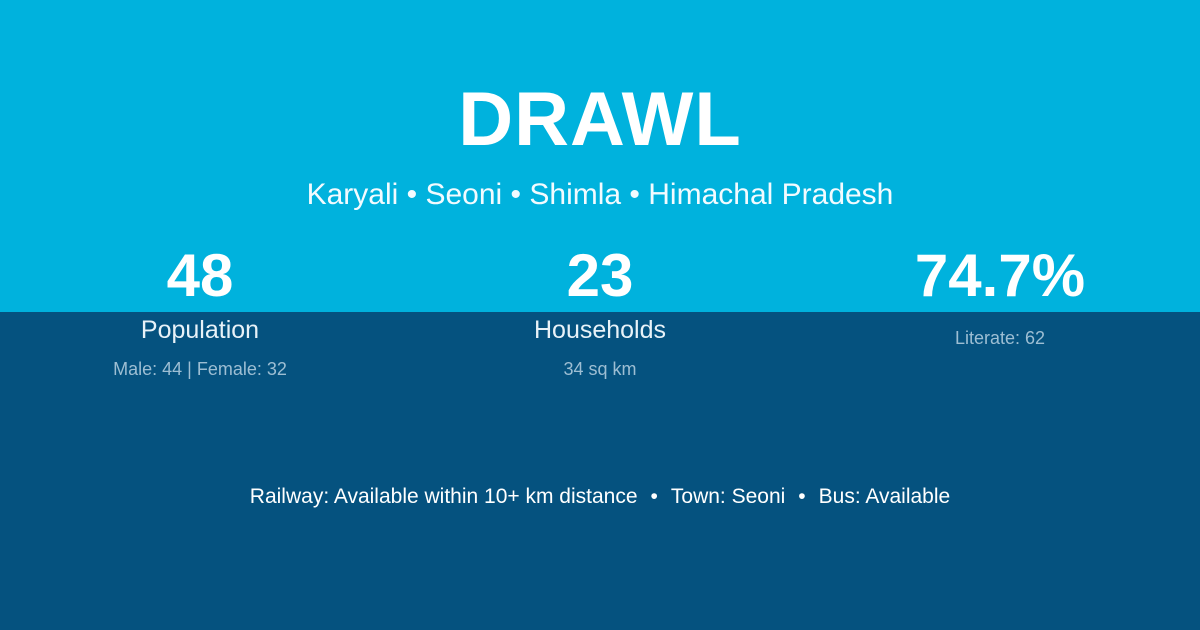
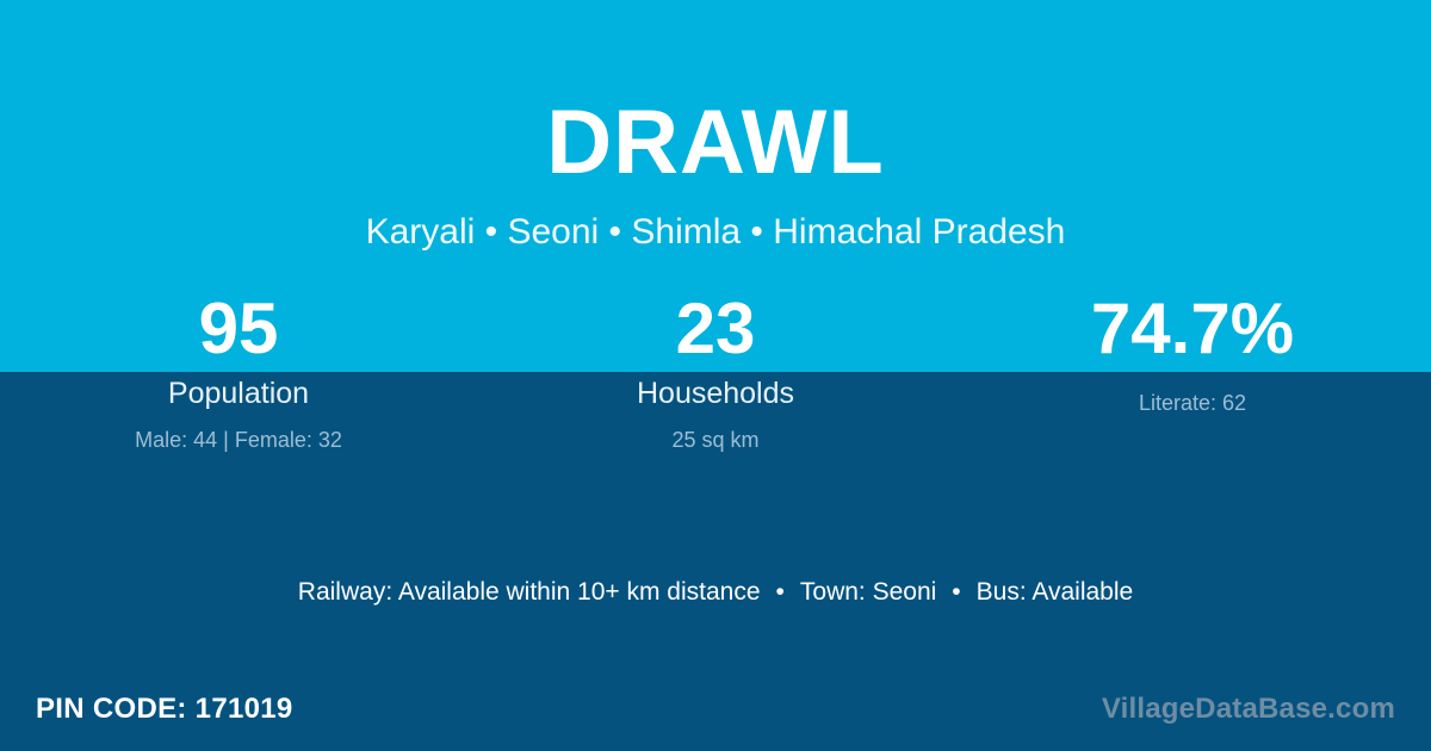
  DRAWL
  Karyali • Seoni • Shimla • Himachal Pradesh
- 48
+ 95
  Population
  Male: 44 | Female: 32
  23
  Households
- 34 sq km
+ 25 sq km
  74.7%
  Literate: 62
  Railway: Available within 10+ km distance • Town: Seoni • Bus: Available
+ PIN CODE: 171019
+ VillageDataBase.com
